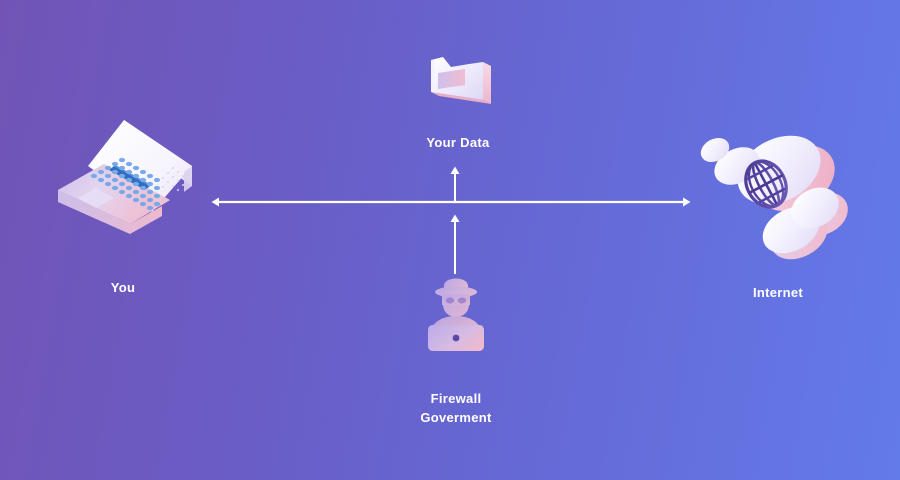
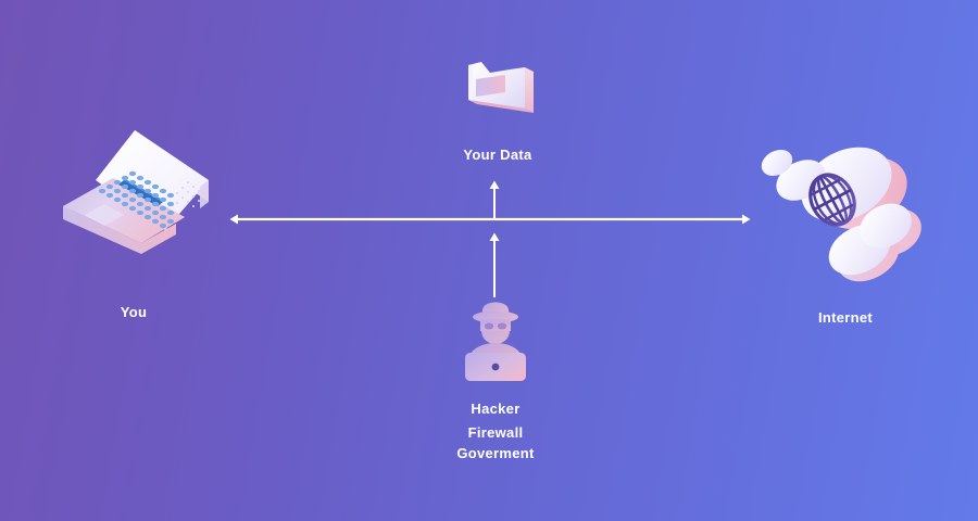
  Your Data
  You
  Internet
+ Hacker
  Firewall
  Goverment
